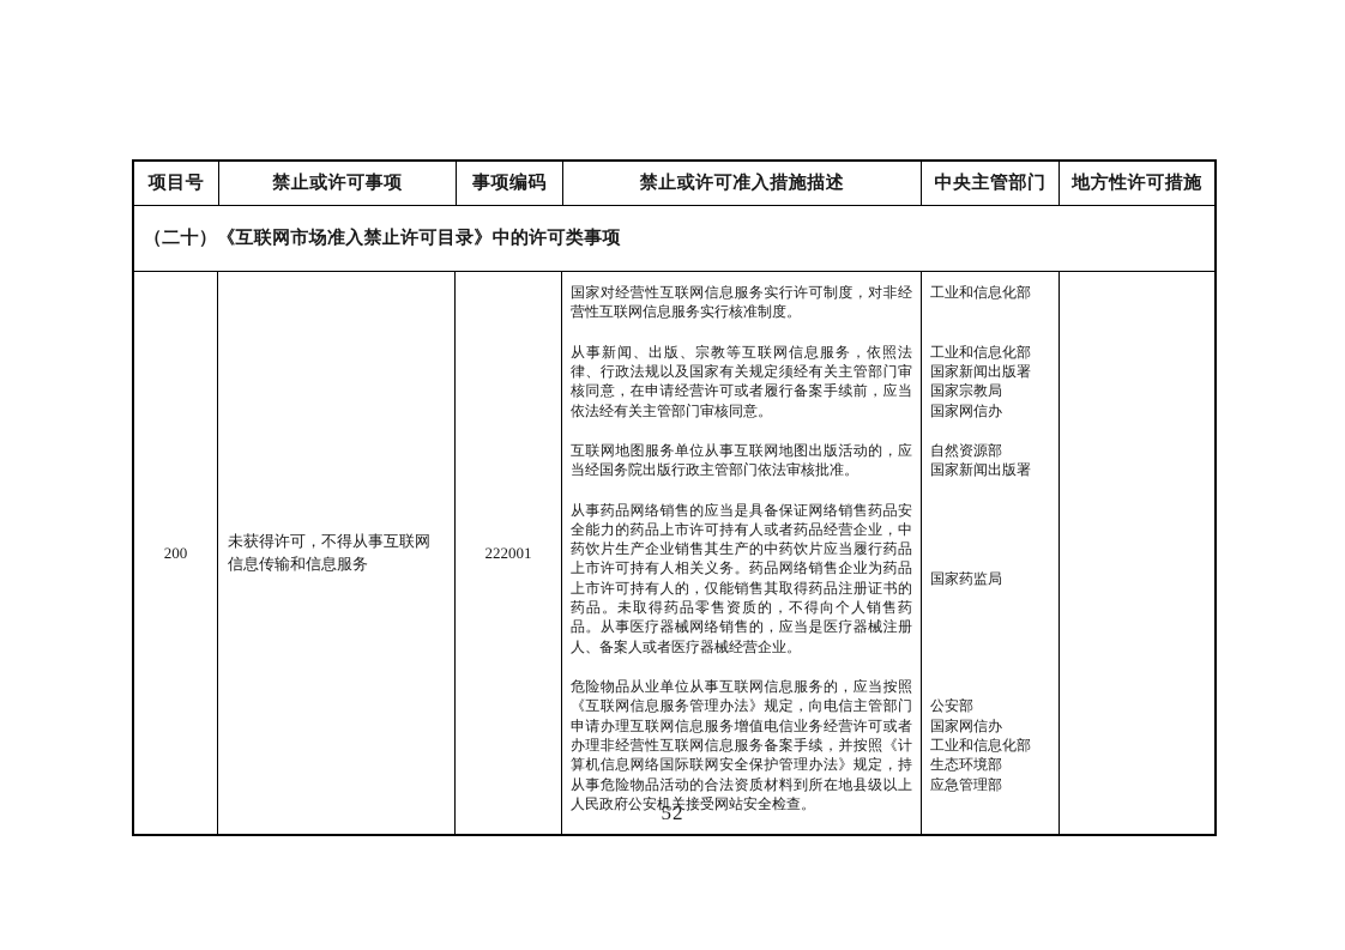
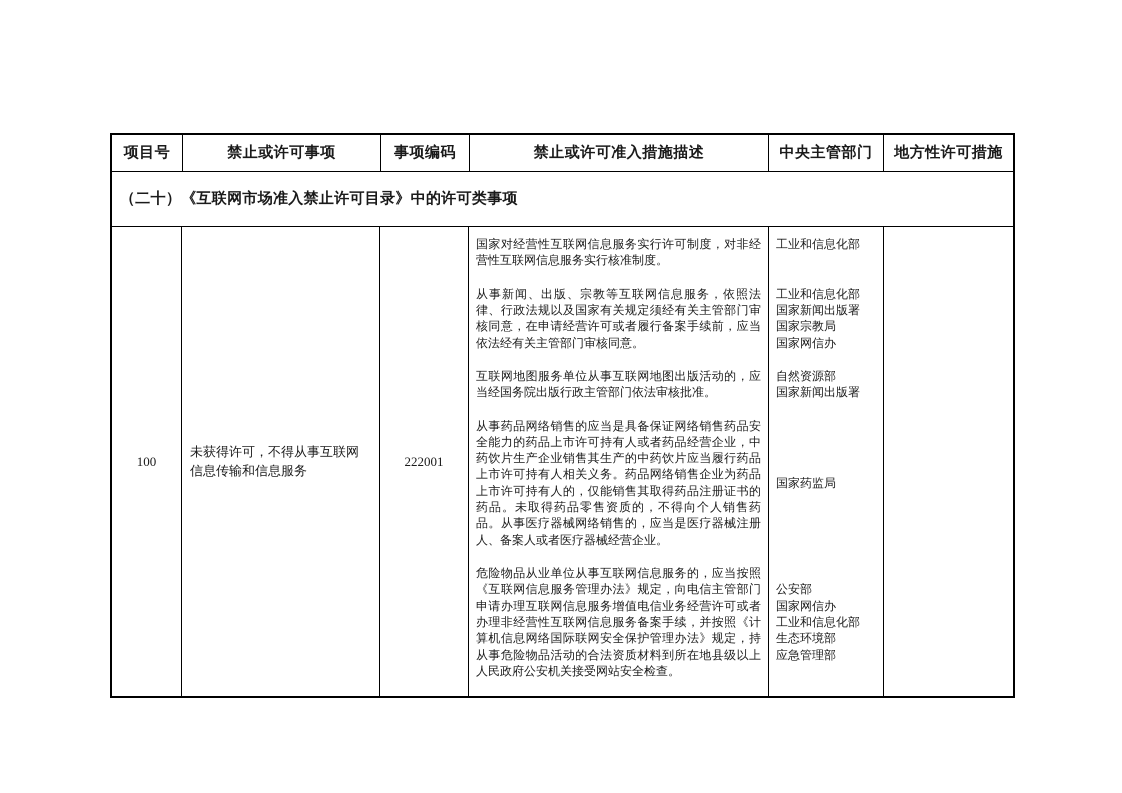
  项目号
  禁止或许可事项
  事项编码
  禁止或许可准入措施描述
  中央主管部门
  地方性许可措施
  （二十）《互联网市场准入禁止许可目录》中的许可类事项
- 200
+ 100
  未获得许可，不得从事互联网信息传输和信息服务
  222001
  国家对经营性互联网信息服务实行许可制度，对非经营性互联网信息服务实行核准制度。
  工业和信息化部
  从事新闻、出版、宗教等互联网信息服务，依照法律、行政法规以及国家有关规定须经有关主管部门审核同意，在申请经营许可或者履行备案手续前，应当依法经有关主管部门审核同意。
  工业和信息化部
  国家新闻出版署
  国家宗教局
  国家网信办
  互联网地图服务单位从事互联网地图出版活动的，应当经国务院出版行政主管部门依法审核批准。
  自然资源部
  国家新闻出版署
  从事药品网络销售的应当是具备保证网络销售药品安全能力的药品上市许可持有人或者药品经营企业，中药饮片生产企业销售其生产的中药饮片应当履行药品上市许可持有人相关义务。药品网络销售企业为药品上市许可持有人的，仅能销售其取得药品注册证书的药品。未取得药品零售资质的，不得向个人销售药品。从事医疗器械网络销售的，应当是医疗器械注册人、备案人或者医疗器械经营企业。
  国家药监局
  危险物品从业单位从事互联网信息服务的，应当按照《互联网信息服务管理办法》规定，向电信主管部门申请办理互联网信息服务增值电信业务经营许可或者办理非经营性互联网信息服务备案手续，并按照《计算机信息网络国际联网安全保护管理办法》规定，持从事危险物品活动的合法资质材料到所在地县级以上人民政府公安机关接受网站安全检查。
  公安部
  国家网信办
  工业和信息化部
  生态环境部
  应急管理部
- 52
